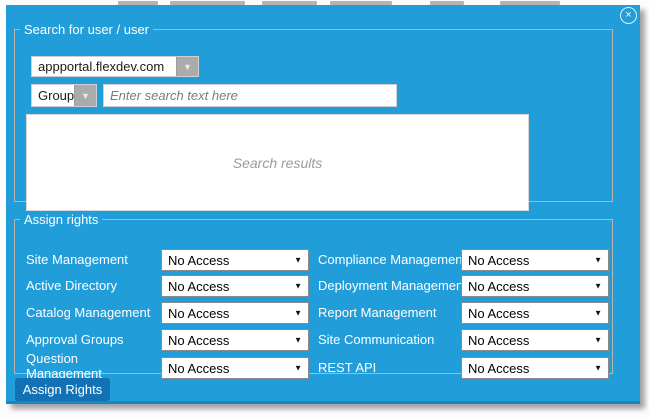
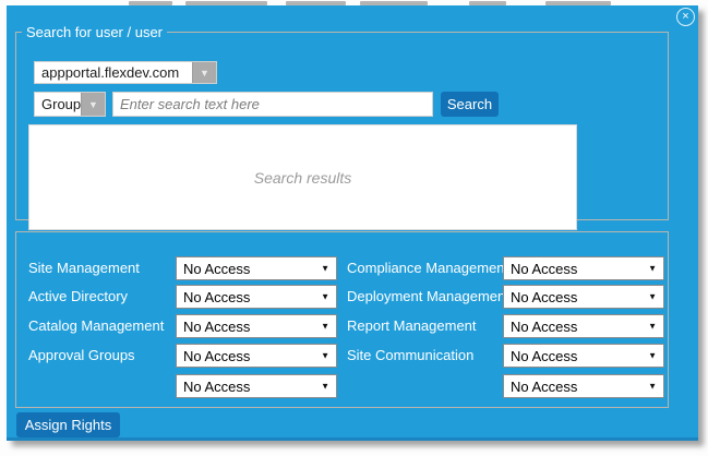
  ×
  Search for user / user
  appportal.flexdev.com
  ▼
  Group
  ▼
  Enter search text here
+ Search
  Search results
- Assign rights
  Site Management
  No Access
  ▼
  Active Directory
  No Access
  ▼
  Catalog Management
  No Access
  ▼
  Approval Groups
  No Access
  ▼
- Question Management
  No Access
  ▼
  Compliance Managemen
  No Access
  ▼
  Deployment Managemen
  No Access
  ▼
  Report Management
  No Access
  ▼
  Site Communication
  No Access
  ▼
- REST API
  No Access
  ▼
  Assign Rights
